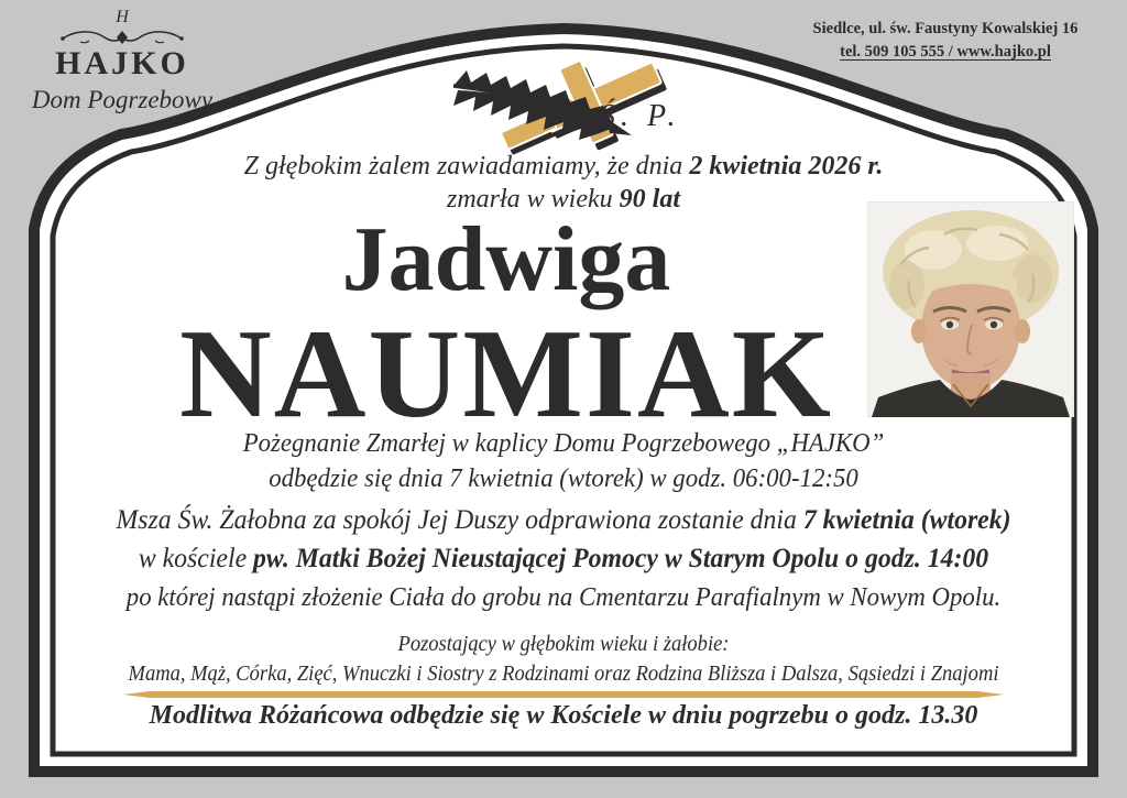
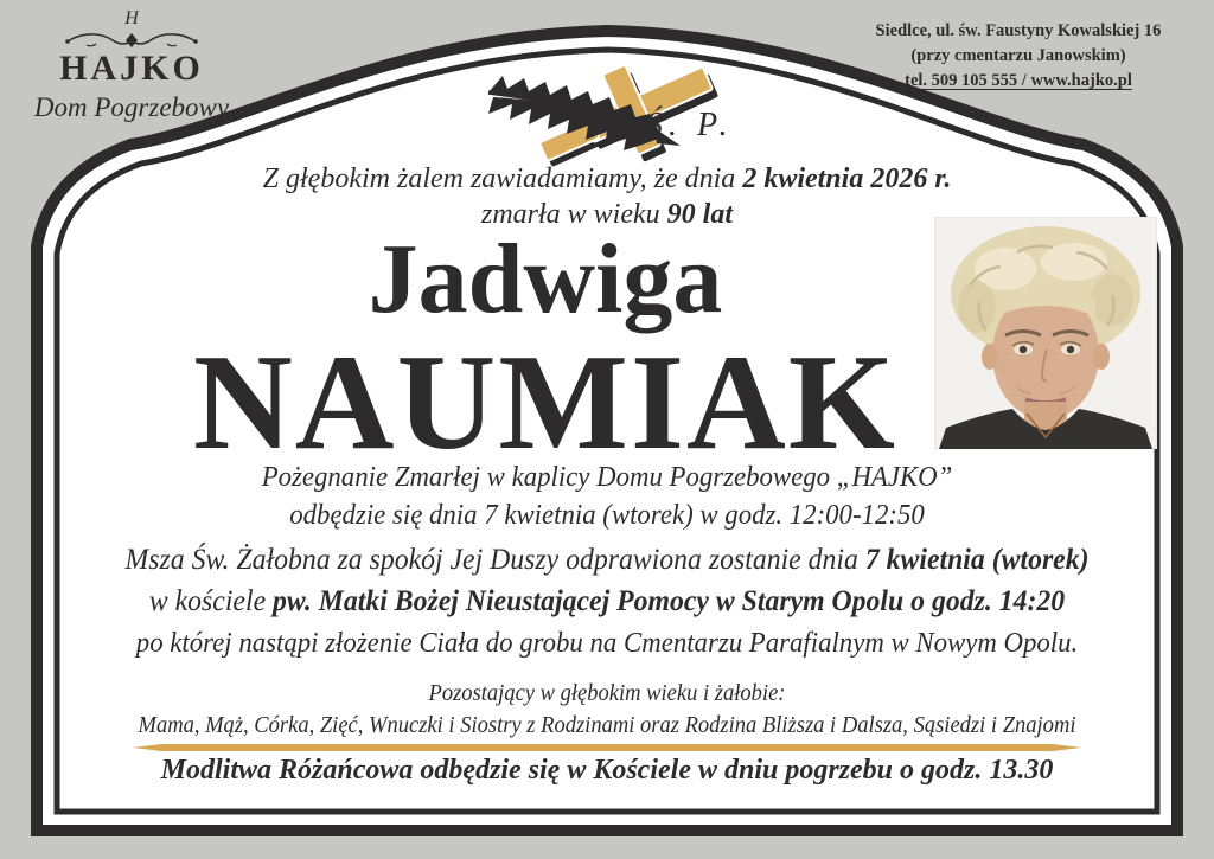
  H
  HAJKO
  Dom Pogrzebowy
  Siedlce, ul. św. Faustyny Kowalskiej 16
+ (przy cmentarzu Janowskim)
  tel. 509 105 555 / www.hajko.pl
  Ś. P.
  Z głębokim żalem zawiadamiamy, że dnia 2 kwietnia 2026 r.
  zmarła w wieku 90 lat
  Jadwiga
  NAUMIAK
  Pożegnanie Zmarłej w kaplicy Domu Pogrzebowego „HAJKO”
- odbędzie się dnia 7 kwietnia (wtorek) w godz. 06:00-12:50
+ odbędzie się dnia 7 kwietnia (wtorek) w godz. 12:00-12:50
  Msza Św. Żałobna za spokój Jej Duszy odprawiona zostanie dnia 7 kwietnia (wtorek)
- w kościele pw. Matki Bożej Nieustającej Pomocy w Starym Opolu o godz. 14:00
+ w kościele pw. Matki Bożej Nieustającej Pomocy w Starym Opolu o godz. 14:20
  po której nastąpi złożenie Ciała do grobu na Cmentarzu Parafialnym w Nowym Opolu.
  Pozostający w głębokim wieku i żałobie:
  Mama, Mąż, Córka, Zięć, Wnuczki i Siostry z Rodzinami oraz Rodzina Bliższa i Dalsza, Sąsiedzi i Znajomi
  Modlitwa Różańcowa odbędzie się w Kościele w dniu pogrzebu o godz. 13.30
